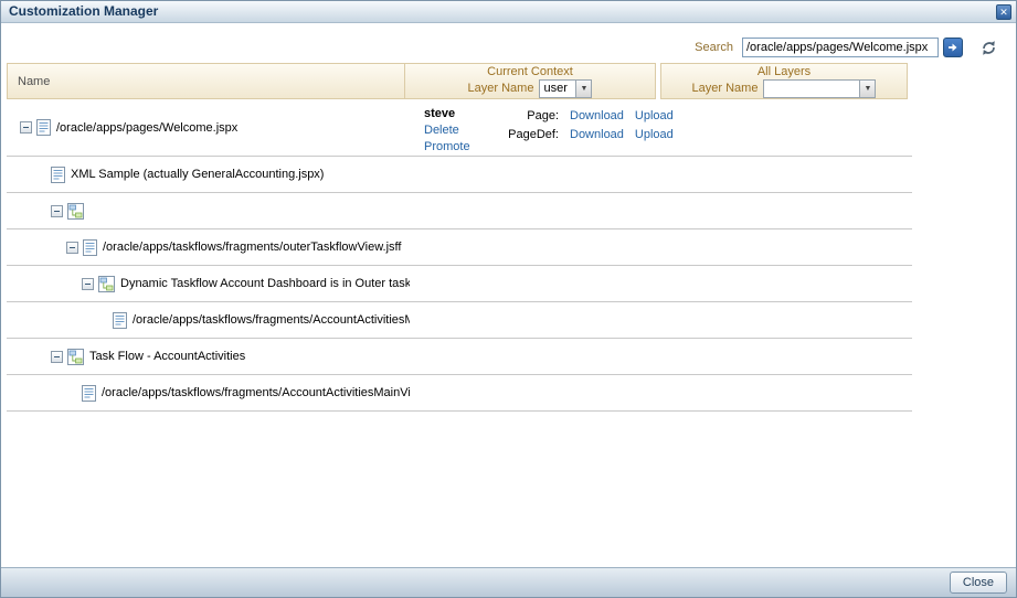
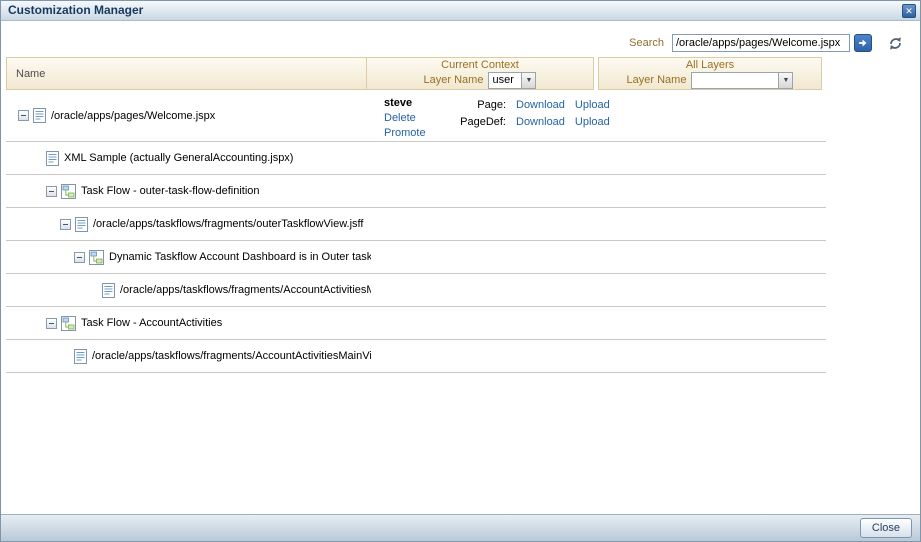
  Customization Manager
  ✕
  Search
  /oracle/apps/pages/Welcome.jspx
  Name
  Current Context
  Layer Name
  user
  All Layers
  Layer Name
  /oracle/apps/pages/Welcome.jspx
  steve
  Delete
  Promote
  Page:
  Download
  Upload
  PageDef:
  Download
  Upload
  XML Sample (actually GeneralAccounting.jspx)
+ Task Flow - outer-task-flow-definition
  /oracle/apps/taskflows/fragments/outerTaskflowView.jsff
  Dynamic Taskflow Account Dashboard is in Outer task
  /oracle/apps/taskflows/fragments/AccountActivitiesM
  Task Flow - AccountActivities
  /oracle/apps/taskflows/fragments/AccountActivitiesMainVi
  Close
